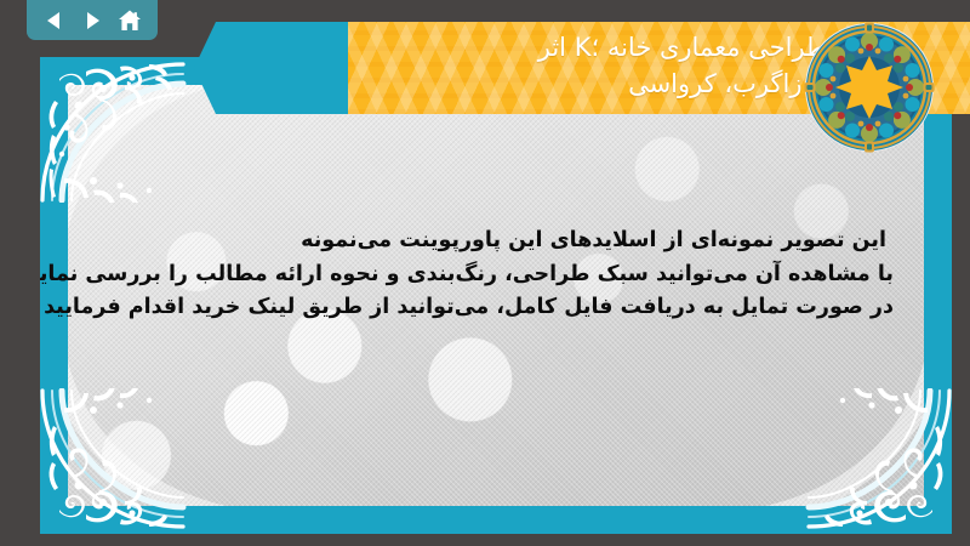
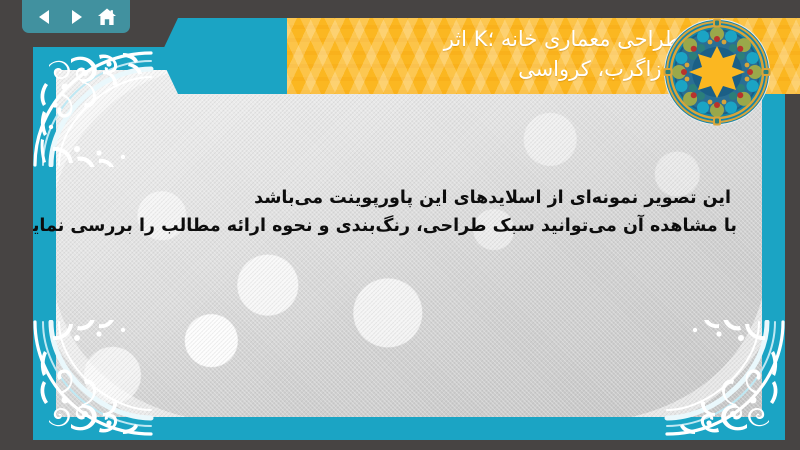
- این تصویر نمونه‌ای از اسلایدهای این پاورپوینت می‌نمونه
+ این تصویر نمونه‌ای از اسلایدهای این پاورپوینت می‌باشد
  با مشاهده آن می‌توانید سبک طراحی، رنگ‌بندی و نحوه ارائه مطالب را بررسی نمای
- در صورت تمایل به دریافت فایل کامل، می‌توانید از طریق لینک خرید اقدام فرمایید
  طراحی معماری خانه ؛K اثر
  زاگرب، کرواسی
